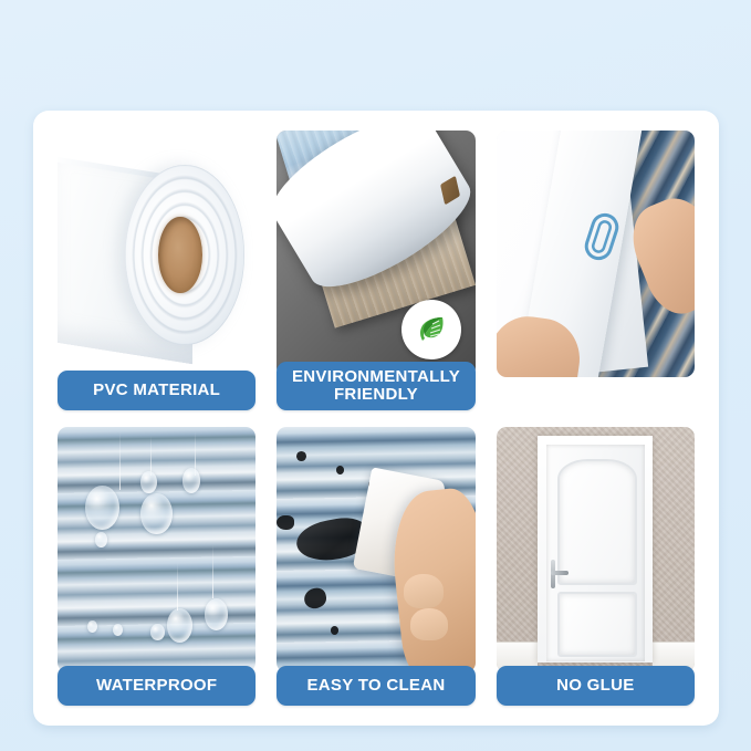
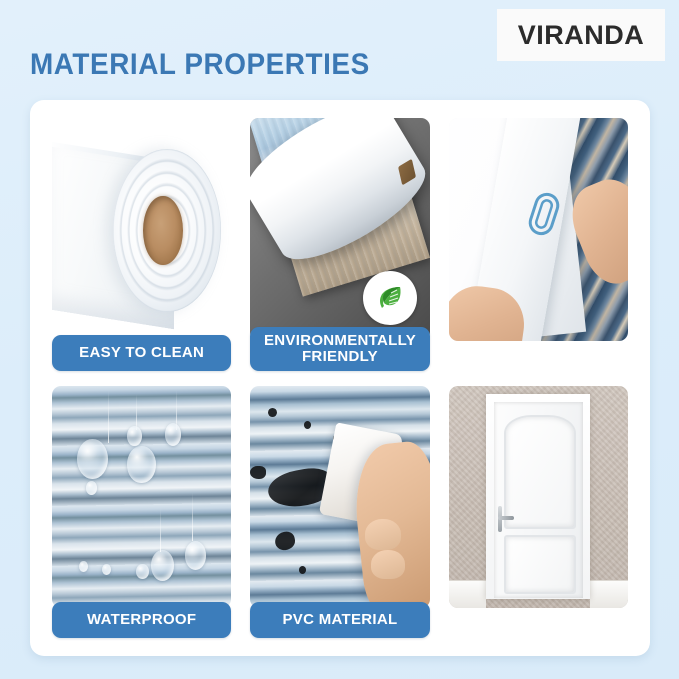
+ VIRANDA
+ MATERIAL PROPERTIES
- PVC MATERIAL
+ EASY TO CLEAN
  ENVIRONMENTALLY FRIENDLY
  WATERPROOF
- EASY TO CLEAN
+ PVC MATERIAL
- NO GLUE
